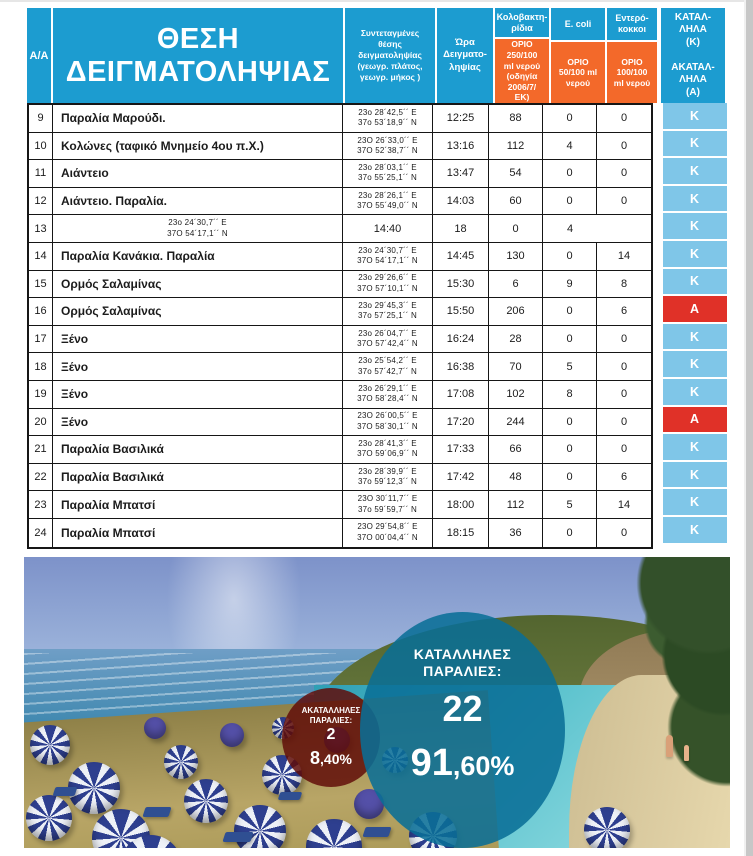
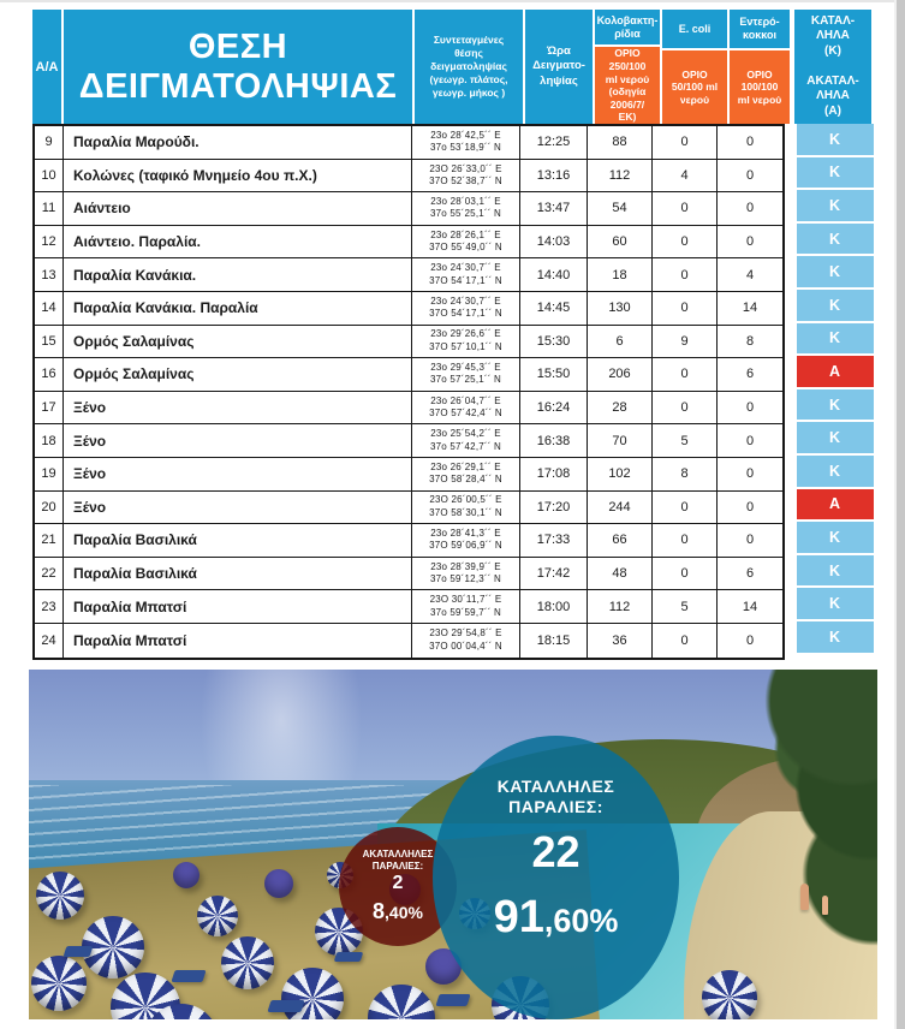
  Α/Α
  ΘΕΣΗ ΔΕΙΓΜΑΤΟΛΗΨΙΑΣ
  Συντεταγμένες
  θέσης
  δειγματοληψίας
  (γεωγρ. πλάτος,
  γεωγρ. μήκος )
  Ώρα
  Δειγματο-
  ληψίας
  Κολοβακτη-
  ρίδια
  ΟΡΙΟ
  250/100
  ml νερού
  (οδηγία
  2006/7/
  ΕΚ)
  E. coli
  ΟΡΙΟ
  50/100 ml
  νερού
  Εντερό-
  κοκκοι
  ΟΡΙΟ
  100/100
  ml νερού
  ΚΑΤΑΛ-
  ΛΗΛΑ
  (Κ)
  ΑΚΑΤΑΛ-
  ΛΗΛΑ
  (Α)
  9
  Παραλία Μαρούδι.
  23o 28´42,5´´ E
  37o 53´18,9´´ N
  12:25
  88
  0
  0
  10
  Κολώνες (ταφικό Μνημείο 4ου π.Χ.)
  23O 26´33,0´´ E
  37O 52´38,7´´ N
  13:16
  112
  4
  0
  11
  Αιάντειο
  23o 28´03,1´´ E
  37o 55´25,1´´ N
  13:47
  54
  0
  0
  12
  Αιάντειο. Παραλία.
  23o 28´26,1´´ E
  37O 55´49,0´´ N
  14:03
  60
  0
  0
  13
+ Παραλία Κανάκια.
  23o 24´30,7´´ E
  37O 54´17,1´´ N
  14:40
  18
  0
  4
  14
  Παραλία Κανάκια. Παραλία
  23o 24´30,7´´ E
  37O 54´17,1´´ N
  14:45
  130
  0
  14
  15
  Ορμός Σαλαμίνας
  23o 29´26,6´´ E
  37O 57´10,1´´ N
  15:30
  6
  9
  8
  16
  Ορμός Σαλαμίνας
  23o 29´45,3´´ E
  37o 57´25,1´´ N
  15:50
  206
  0
  6
  17
  Ξένο
  23o 26´04,7´´ E
  37O 57´42,4´´ N
  16:24
  28
  0
  0
  18
  Ξένο
  23o 25´54,2´´ E
  37o 57´42,7´´ N
  16:38
  70
  5
  0
  19
  Ξένο
  23o 26´29,1´´ E
  37O 58´28,4´´ N
  17:08
  102
  8
  0
  20
  Ξένο
  23O 26´00,5´´ E
  37O 58´30,1´´ N
  17:20
  244
  0
  0
  21
  Παραλία Βασιλικά
  23o 28´41,3´´ E
  37O 59´06,9´´ N
  17:33
  66
  0
  0
  22
  Παραλία Βασιλικά
  23o 28´39,9´´ E
  37o 59´12,3´´ N
  17:42
  48
  0
  6
  23
  Παραλία Μπατσί
  23O 30´11,7´´ E
  37o 59´59,7´´ N
  18:00
  112
  5
  14
  24
  Παραλία Μπατσί
  23O 29´54,8´´ E
  37O 00´04,4´´ N
  18:15
  36
  0
  0
  Κ
  Κ
  Κ
  Κ
  Κ
  Κ
  Κ
  Α
  Κ
  Κ
  Κ
  Α
  Κ
  Κ
  Κ
  Κ
  ΑΚΑΤΑΛΛΗΛΕΣ
  ΠΑΡΑΛΙΕΣ:
  2
  8,40%
  ΚΑΤΑΛΛΗΛΕΣ
  ΠΑΡΑΛΙΕΣ:
  22
  91,60%
